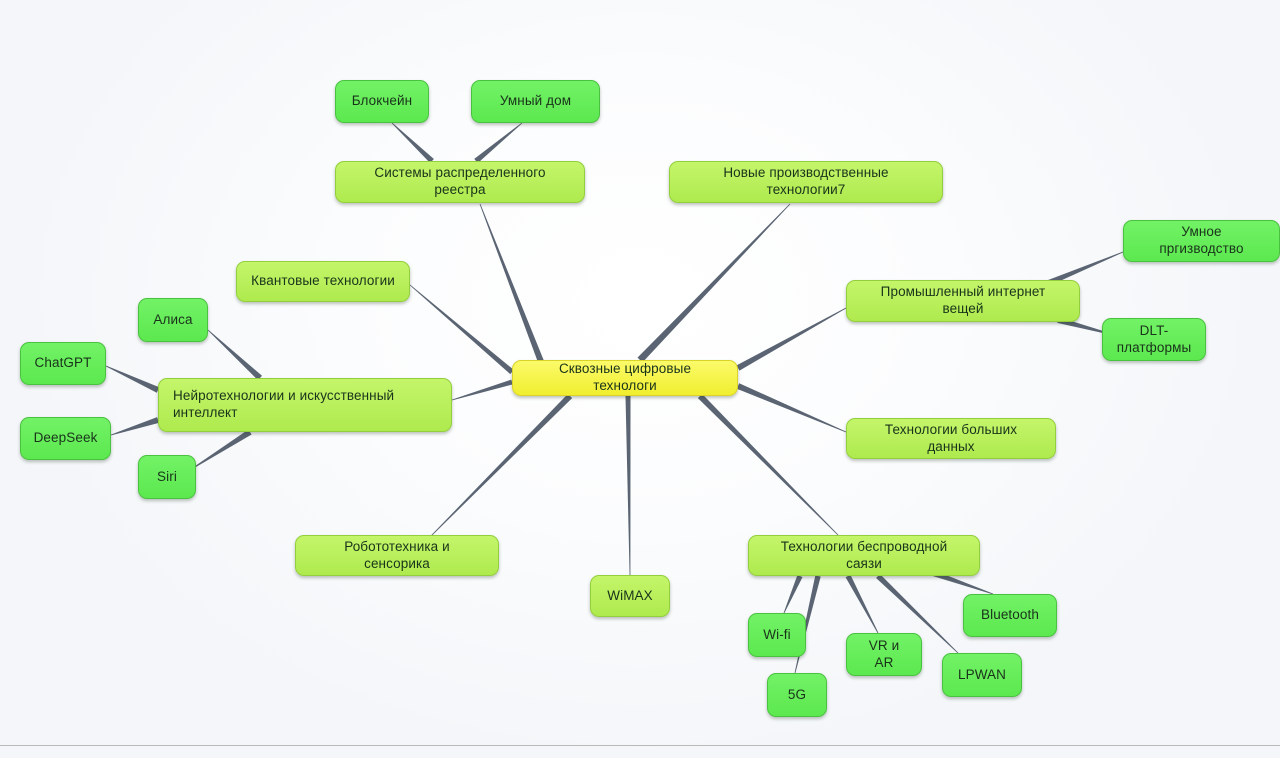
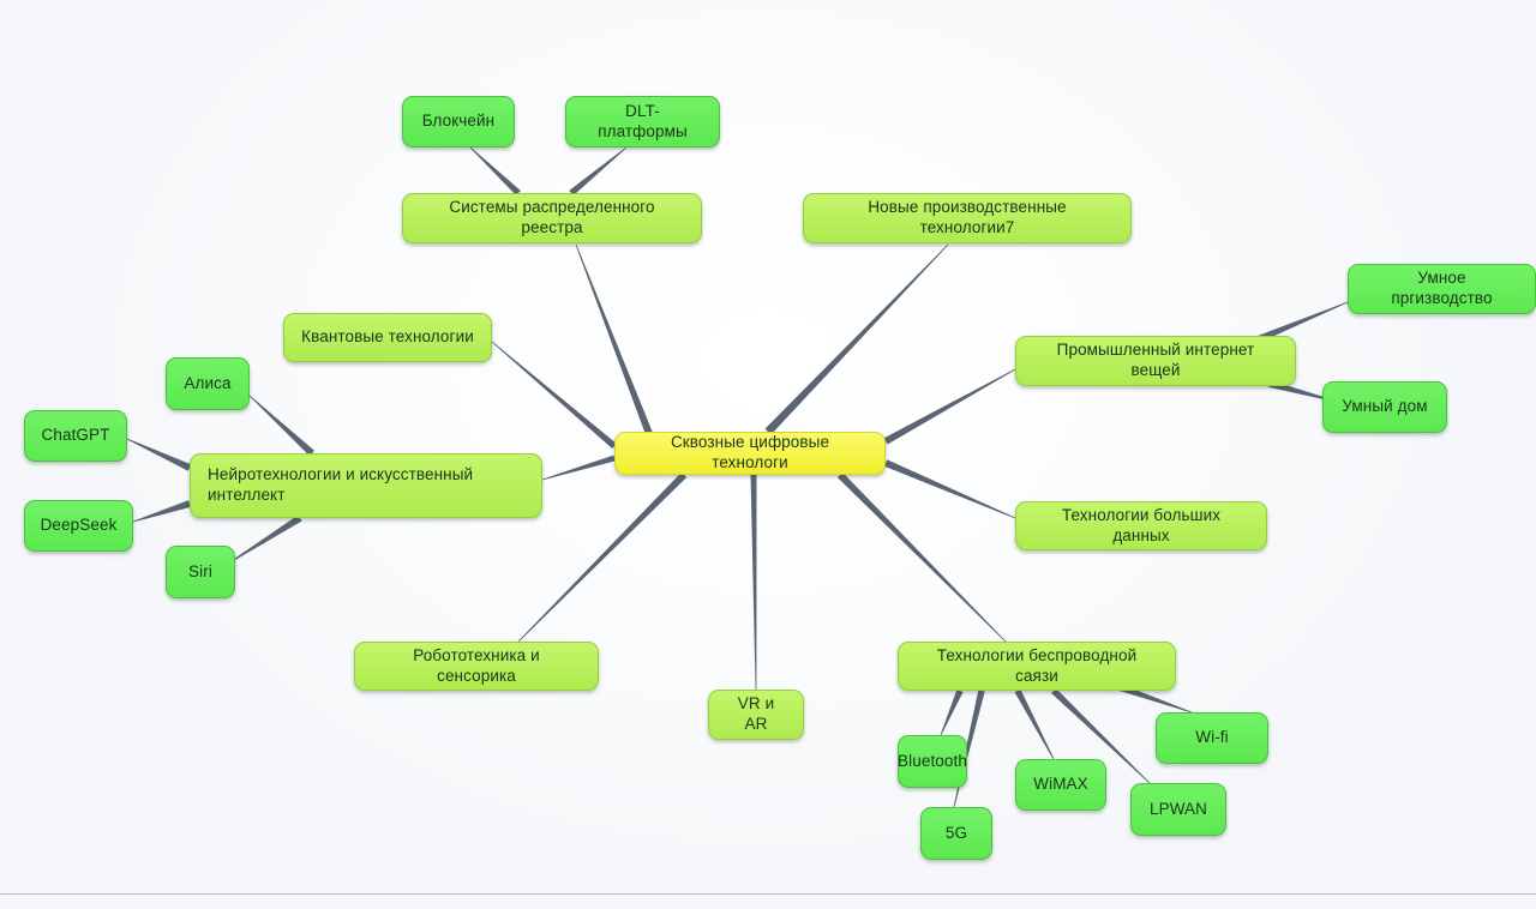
  Сквозные цифровые технологи
  Системы распределенного реестра
  Блокчейн
- Умный дом
+ DLT-платформы
  Новые производственные технологии7
  Промышленный интернет вещей
  Умное пргизводство
- DLT-платформы
+ Умный дом
  Технологии больших данных
  Технологии беспроводной саязи
- Wi-fi
+ Bluetooth
  5G
- VR и AR
+ WiMAX
  LPWAN
- Bluetooth
+ Wi-fi
- WiMAX
+ VR и AR
  Робототехника и сенсорика
  Нейротехнологии и искусственный
  интеллект
  Алиса
  ChatGPT
  DeepSeek
  Siri
  Квантовые технологии
